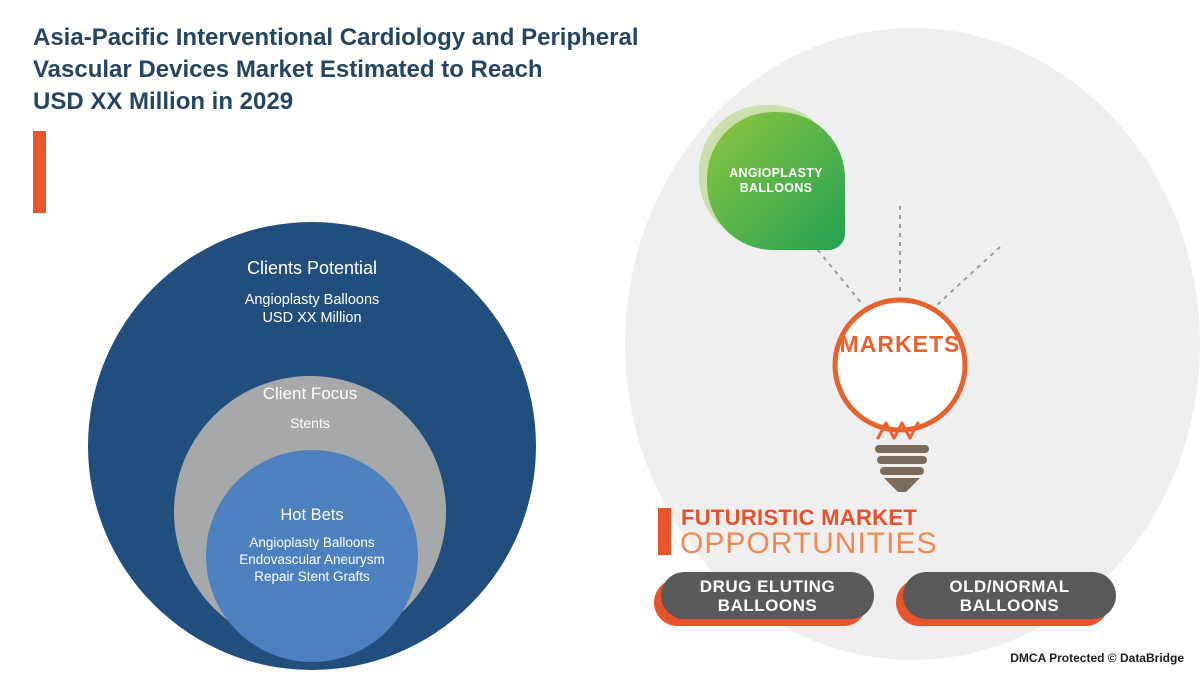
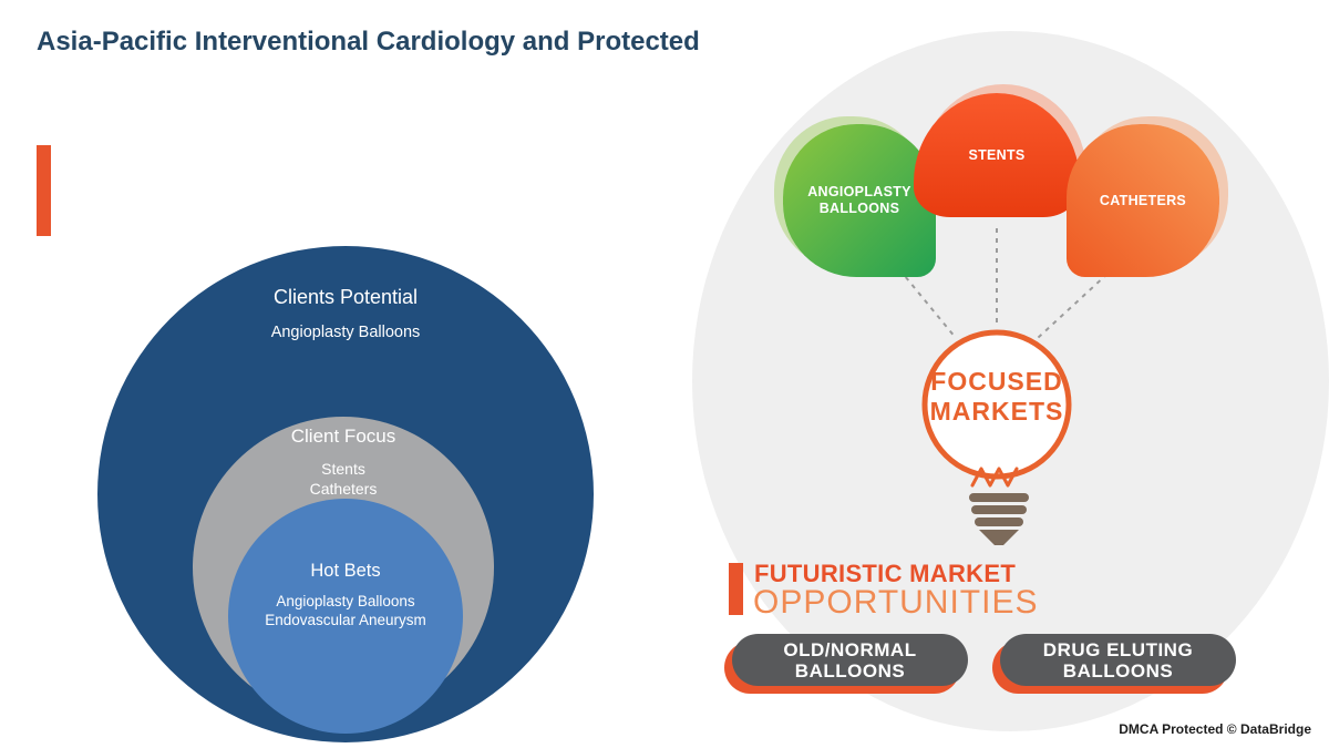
- Asia-Pacific Interventional Cardiology and Peripheral
+ Asia-Pacific Interventional Cardiology and Protected
- Vascular Devices Market Estimated to Reach
- USD XX Million in 2029
  Clients Potential
  Angioplasty Balloons
- USD XX Million
  Client Focus
  Stents
+ Catheters
  Hot Bets
  Angioplasty Balloons
  Endovascular Aneurysm
- Repair Stent Grafts
  ANGIOPLASTY
  BALLOONS
+ STENTS
+ CATHETERS
+ FOCUSED
  MARKETS
  FUTURISTIC MARKET
  OPPORTUNITIES
- DRUG ELUTING
+ OLD/NORMAL
  BALLOONS
- OLD/NORMAL
+ DRUG ELUTING
  BALLOONS
  DMCA Protected © DataBridge
